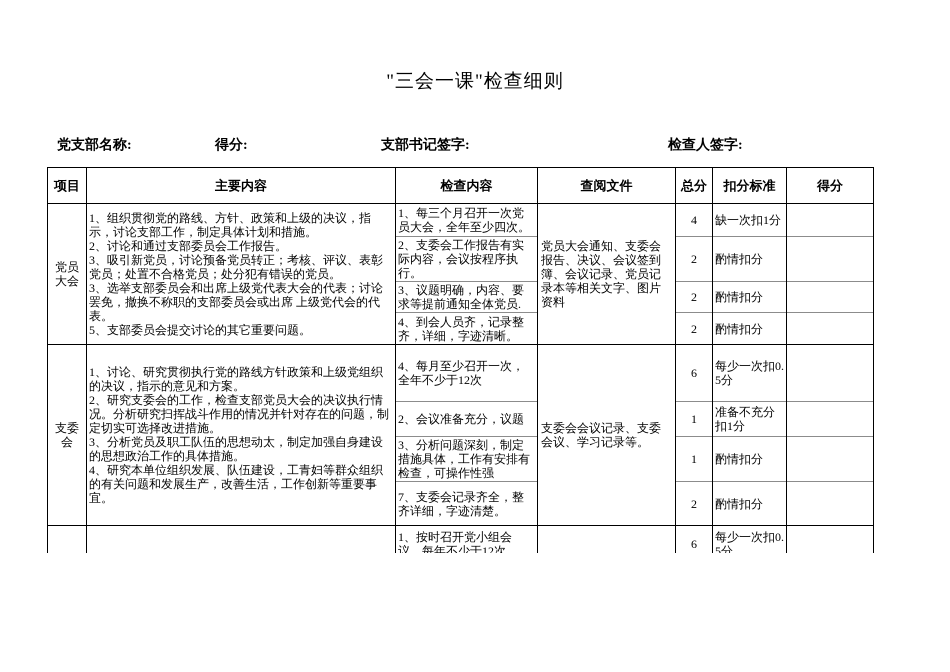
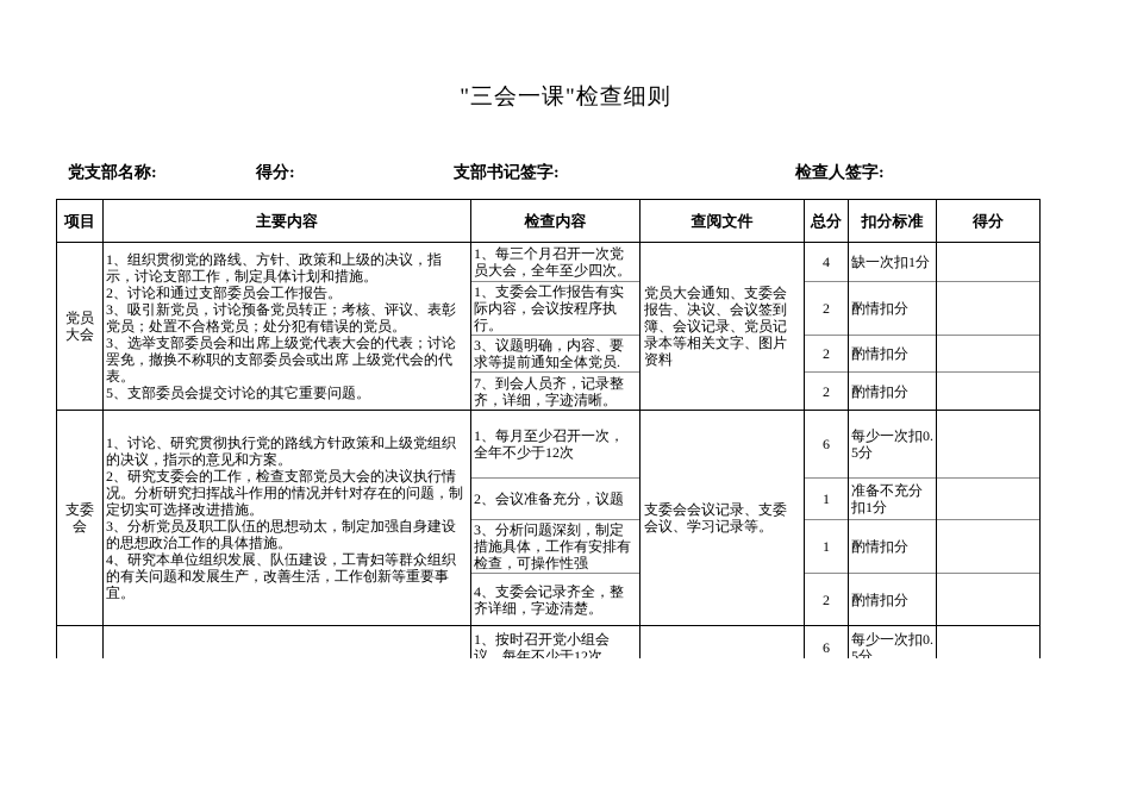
  "三会一课"检查细则
  党支部名称:
  得分:
  支部书记签字:
  检查人签字:
  项目	主要内容	检查内容	查阅文件	总分	扣分标准	得分
  党员大会	1、组织贯彻党的路线、方针、政策和上级的决议，指示，讨论支部工作，制定具体计划和措施。 2、讨论和通过支部委员会工作报告。 3、吸引新党员，讨论预备党员转正；考核、评议、表彰党员；处置不合格党员；处分犯有错误的党员。 3、选举支部委员会和出席上级党代表大会的代表；讨论罢免，撤换不称职的支部委员会或出席 上级党代会的代表。 5、支部委员会提交讨论的其它重要问题。	1、每三个月召开一次党员大会，全年至少四次。	党员大会通知、支委会报告、决议、会议签到簿、会议记录、党员记录本等相关文字、图片资料	4	缺一次扣1分
- 2、支委会工作报告有实际内容，会议按程序执行。	2	酌情扣分
+ 1、支委会工作报告有实际内容，会议按程序执行。	2	酌情扣分
  3、议题明确，内容、要求等提前通知全体党员.	2	酌情扣分
- 4、到会人员齐，记录整齐，详细，字迹清晰。	2	酌情扣分
+ 7、到会人员齐，记录整齐，详细，字迹清晰。	2	酌情扣分
- 支委会	1、讨论、研究贯彻执行党的路线方针政策和上级党组织的决议，指示的意见和方案。 2、研究支委会的工作，检查支部党员大会的决议执行情况。分析研究扫挥战斗作用的情况并针对存在的问题，制定切实可选择改进措施。 3、分析党员及职工队伍的思想动太，制定加强自身建设的思想政治工作的具体措施。 4、研究本单位组织发展、队伍建设，工青妇等群众组织的有关问题和发展生产，改善生活，工作创新等重要事宜。	4、每月至少召开一次，全年不少于12次	支委会会议记录、支委会议、学习记录等。	6	每少一次扣0.5分
+ 支委会	1、讨论、研究贯彻执行党的路线方针政策和上级党组织的决议，指示的意见和方案。 2、研究支委会的工作，检查支部党员大会的决议执行情况。分析研究扫挥战斗作用的情况并针对存在的问题，制定切实可选择改进措施。 3、分析党员及职工队伍的思想动太，制定加强自身建设的思想政治工作的具体措施。 4、研究本单位组织发展、队伍建设，工青妇等群众组织的有关问题和发展生产，改善生活，工作创新等重要事宜。	1、每月至少召开一次，全年不少于12次	支委会会议记录、支委会议、学习记录等。	6	每少一次扣0.5分
  2、会议准备充分，议题	1	准备不充分扣1分
  3、分析问题深刻，制定措施具体，工作有安排有检查，可操作性强	1	酌情扣分
- 7、支委会记录齐全，整齐详细，字迹清楚。	2	酌情扣分
+ 4、支委会记录齐全，整齐详细，字迹清楚。	2	酌情扣分
